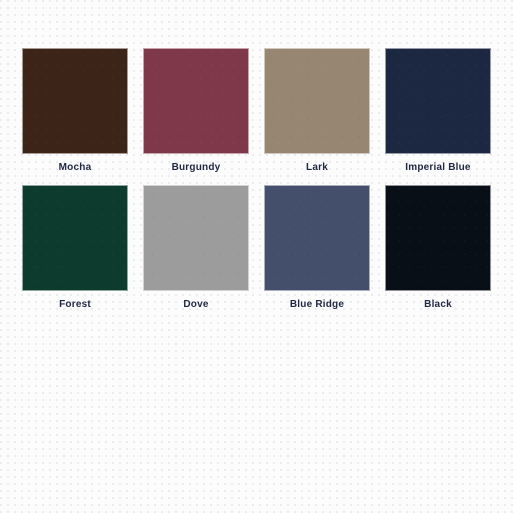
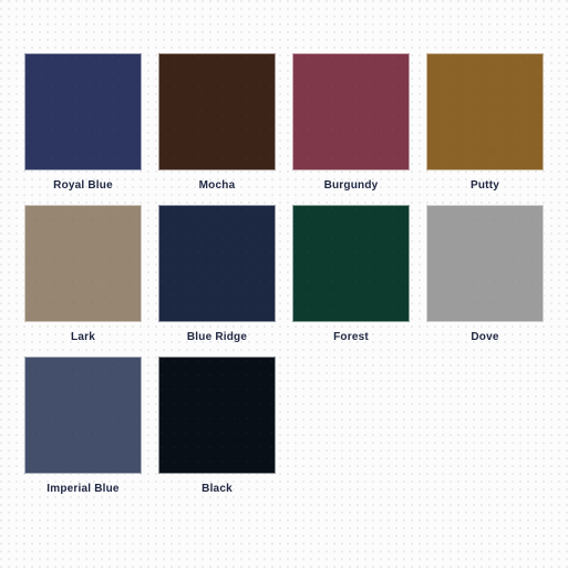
+ Royal Blue
  Mocha
  Burgundy
+ Putty
  Lark
- Imperial Blue
+ Blue Ridge
  Forest
  Dove
- Blue Ridge
+ Imperial Blue
  Black
